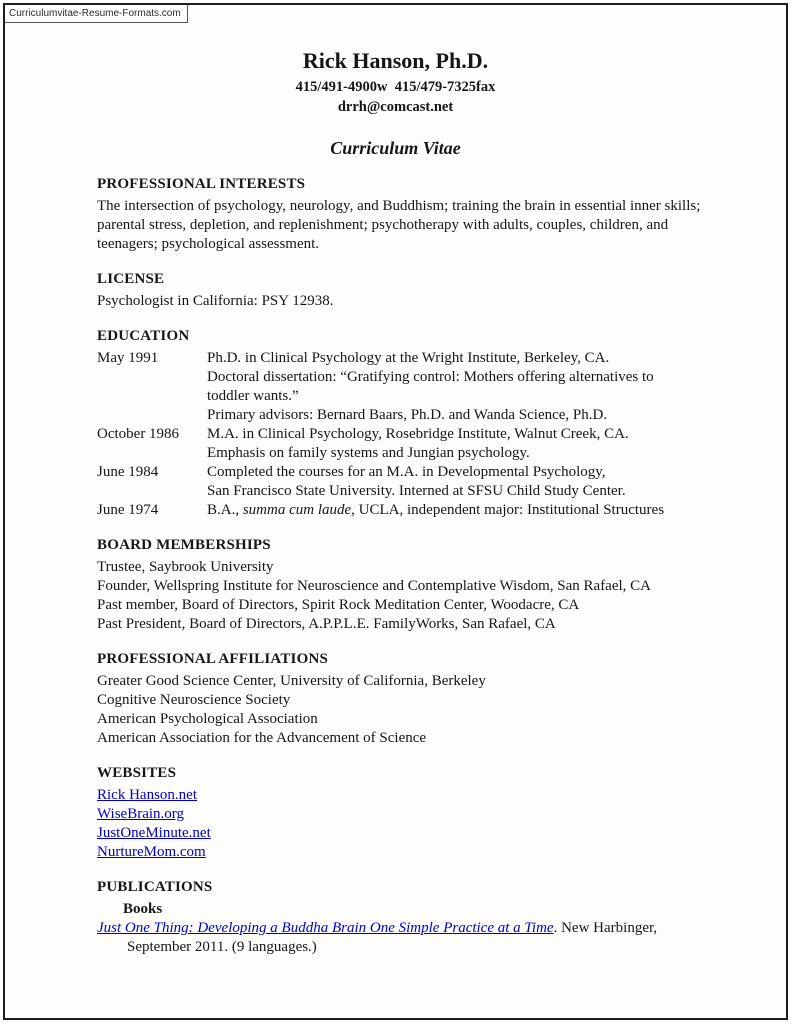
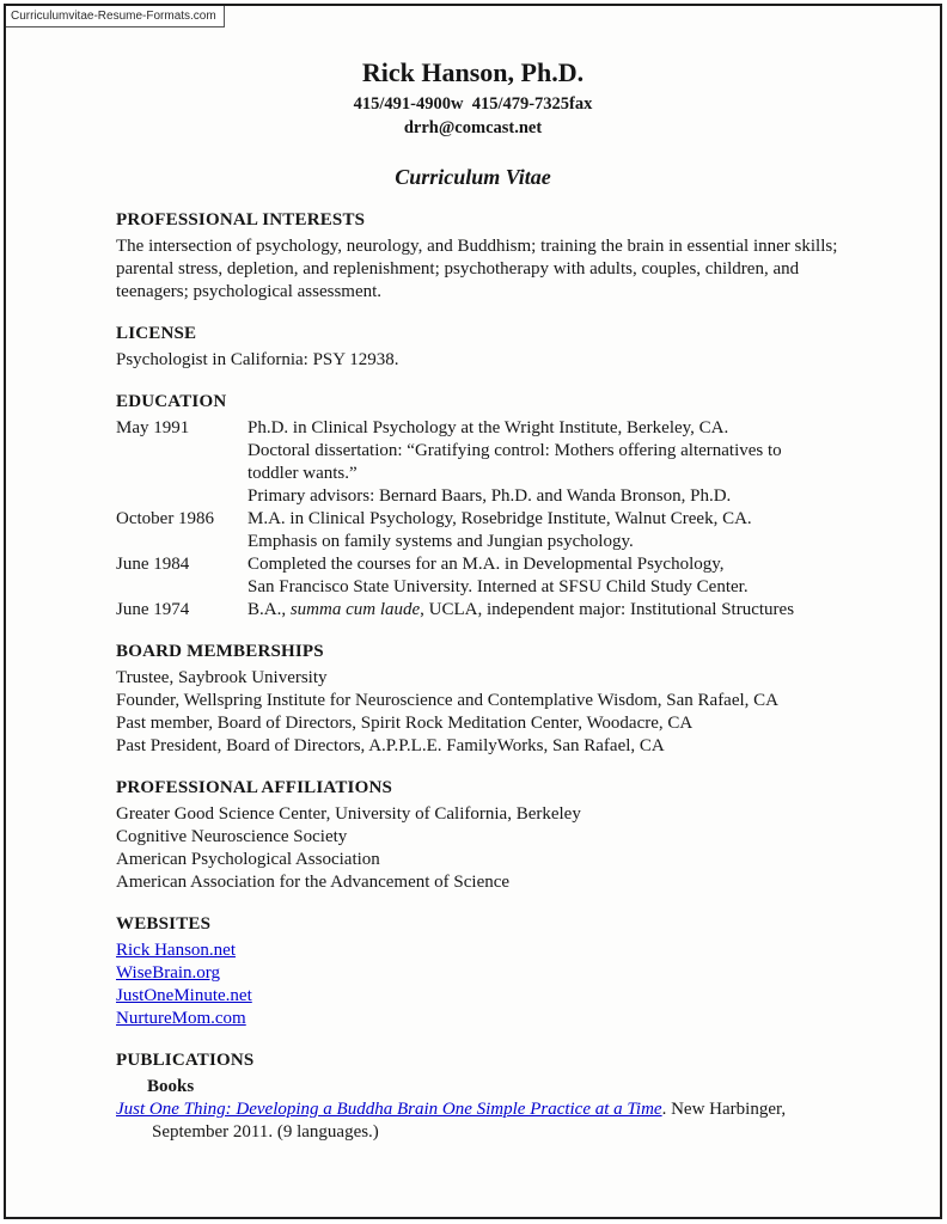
  Curriculumvitae-Resume-Formats.com
  Rick Hanson, Ph.D.
  415/491-4900w 415/479-7325fax
  drrh@comcast.net
  Curriculum Vitae
  PROFESSIONAL INTERESTS
  The intersection of psychology, neurology, and Buddhism; training the brain in essential inner skills; parental stress, depletion, and replenishment; psychotherapy with adults, couples, children, and teenagers; psychological assessment.
  LICENSE
  Psychologist in California: PSY 12938.
  EDUCATION
  May 1991
  Ph.D. in Clinical Psychology at the Wright Institute, Berkeley, CA.
  Doctoral dissertation: “Gratifying control: Mothers offering alternatives to
  toddler wants.”
- Primary advisors: Bernard Baars, Ph.D. and Wanda Science, Ph.D.
+ Primary advisors: Bernard Baars, Ph.D. and Wanda Bronson, Ph.D.
  October 1986
  M.A. in Clinical Psychology, Rosebridge Institute, Walnut Creek, CA.
  Emphasis on family systems and Jungian psychology.
  June 1984
  Completed the courses for an M.A. in Developmental Psychology,
  San Francisco State University. Interned at SFSU Child Study Center.
  June 1974
  B.A., summa cum laude, UCLA, independent major: Institutional Structures
  BOARD MEMBERSHIPS
  Trustee, Saybrook University
  Founder, Wellspring Institute for Neuroscience and Contemplative Wisdom, San Rafael, CA
  Past member, Board of Directors, Spirit Rock Meditation Center, Woodacre, CA
  Past President, Board of Directors, A.P.P.L.E. FamilyWorks, San Rafael, CA
  PROFESSIONAL AFFILIATIONS
  Greater Good Science Center, University of California, Berkeley
  Cognitive Neuroscience Society
  American Psychological Association
  American Association for the Advancement of Science
  WEBSITES
  Rick Hanson.net
  WiseBrain.org
  JustOneMinute.net
  NurtureMom.com
  PUBLICATIONS
  Books
  Just One Thing: Developing a Buddha Brain One Simple Practice at a Time. New Harbinger,
  September 2011. (9 languages.)
